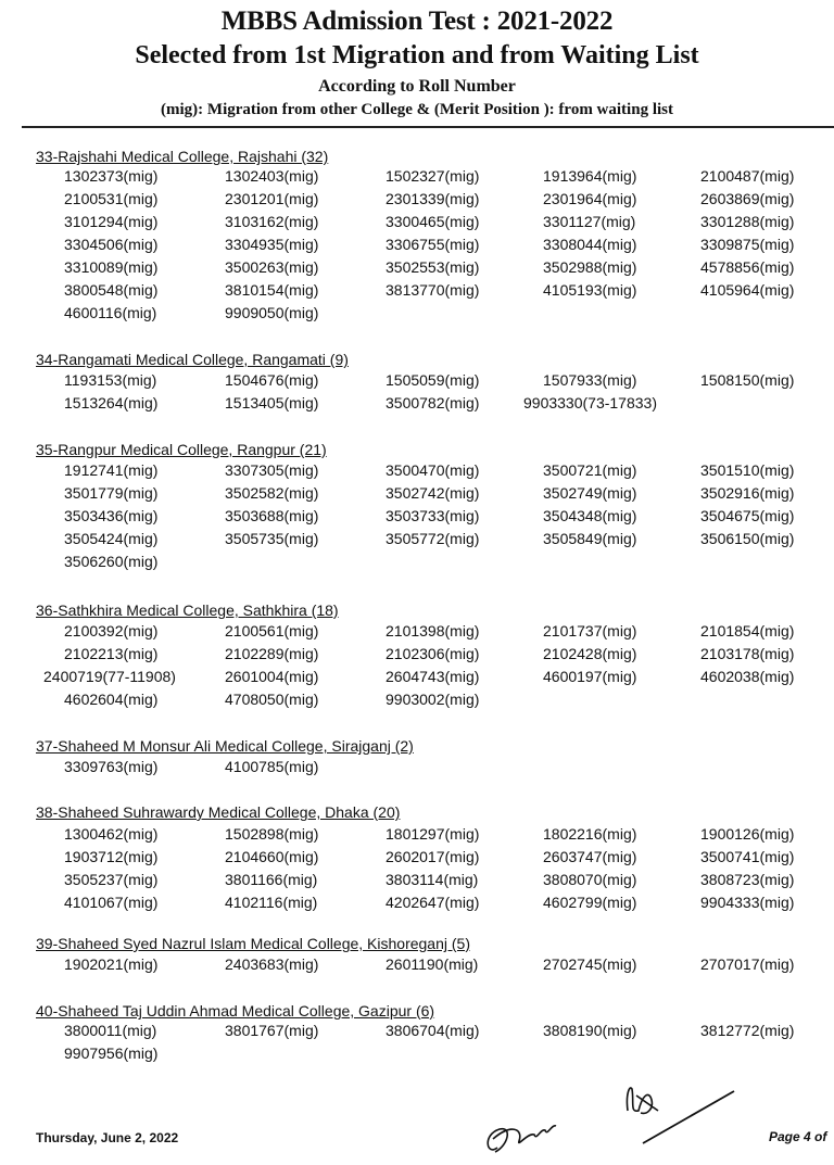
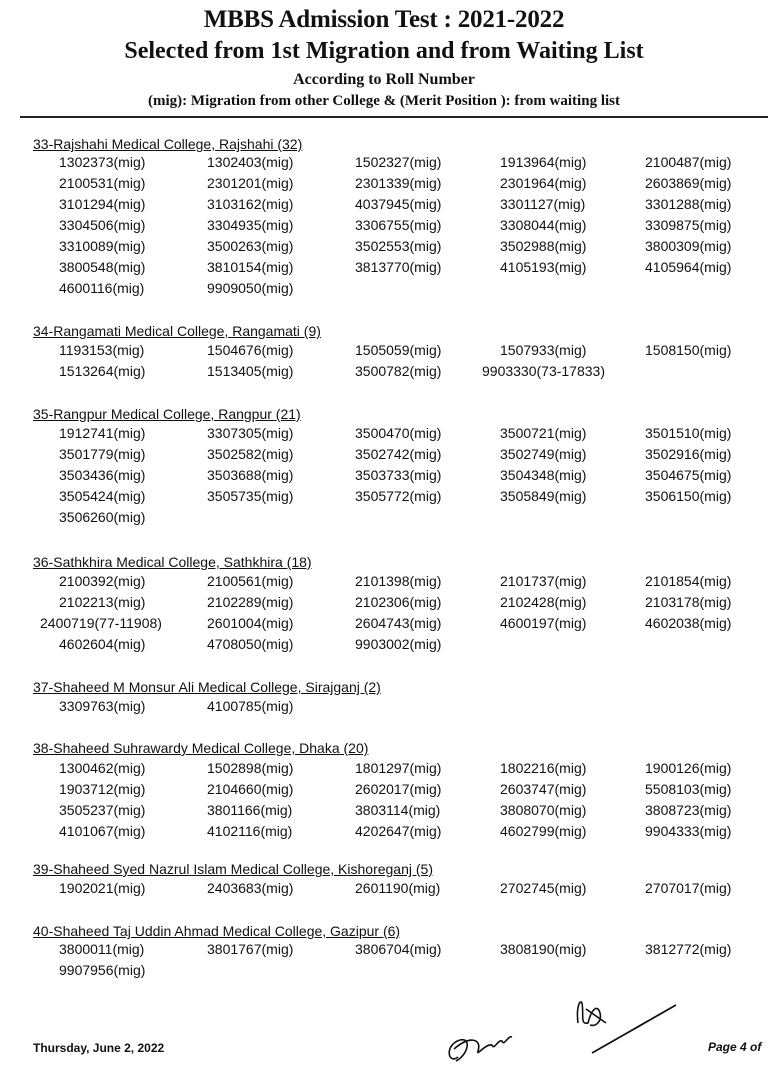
  MBBS Admission Test : 2021-2022
  Selected from 1st Migration and from Waiting List
  According to Roll Number
  (mig): Migration from other College & (Merit Position ): from waiting list
  33-Rajshahi Medical College, Rajshahi (32)
  1302373(mig)
  1302403(mig)
  1502327(mig)
  1913964(mig)
  2100487(mig)
  2100531(mig)
  2301201(mig)
  2301339(mig)
  2301964(mig)
  2603869(mig)
  3101294(mig)
  3103162(mig)
- 3300465(mig)
+ 4037945(mig)
  3301127(mig)
  3301288(mig)
  3304506(mig)
  3304935(mig)
  3306755(mig)
  3308044(mig)
  3309875(mig)
  3310089(mig)
  3500263(mig)
  3502553(mig)
  3502988(mig)
- 4578856(mig)
+ 3800309(mig)
  3800548(mig)
  3810154(mig)
  3813770(mig)
  4105193(mig)
  4105964(mig)
  4600116(mig)
  9909050(mig)
  34-Rangamati Medical College, Rangamati (9)
  1193153(mig)
  1504676(mig)
  1505059(mig)
  1507933(mig)
  1508150(mig)
  1513264(mig)
  1513405(mig)
  3500782(mig)
  9903330(73-17833)
  35-Rangpur Medical College, Rangpur (21)
  1912741(mig)
  3307305(mig)
  3500470(mig)
  3500721(mig)
  3501510(mig)
  3501779(mig)
  3502582(mig)
  3502742(mig)
  3502749(mig)
  3502916(mig)
  3503436(mig)
  3503688(mig)
  3503733(mig)
  3504348(mig)
  3504675(mig)
  3505424(mig)
  3505735(mig)
  3505772(mig)
  3505849(mig)
  3506150(mig)
  3506260(mig)
  36-Sathkhira Medical College, Sathkhira (18)
  2100392(mig)
  2100561(mig)
  2101398(mig)
  2101737(mig)
  2101854(mig)
  2102213(mig)
  2102289(mig)
  2102306(mig)
  2102428(mig)
  2103178(mig)
  2400719(77-11908)
  2601004(mig)
  2604743(mig)
  4600197(mig)
  4602038(mig)
  4602604(mig)
  4708050(mig)
  9903002(mig)
  37-Shaheed M Monsur Ali Medical College, Sirajganj (2)
  3309763(mig)
  4100785(mig)
  38-Shaheed Suhrawardy Medical College, Dhaka (20)
  1300462(mig)
  1502898(mig)
  1801297(mig)
  1802216(mig)
  1900126(mig)
  1903712(mig)
  2104660(mig)
  2602017(mig)
  2603747(mig)
- 3500741(mig)
+ 5508103(mig)
  3505237(mig)
  3801166(mig)
  3803114(mig)
  3808070(mig)
  3808723(mig)
  4101067(mig)
  4102116(mig)
  4202647(mig)
  4602799(mig)
  9904333(mig)
  39-Shaheed Syed Nazrul Islam Medical College, Kishoreganj (5)
  1902021(mig)
  2403683(mig)
  2601190(mig)
  2702745(mig)
  2707017(mig)
  40-Shaheed Taj Uddin Ahmad Medical College, Gazipur (6)
  3800011(mig)
  3801767(mig)
  3806704(mig)
  3808190(mig)
  3812772(mig)
  9907956(mig)
  Thursday, June 2, 2022
  Page 4 of
